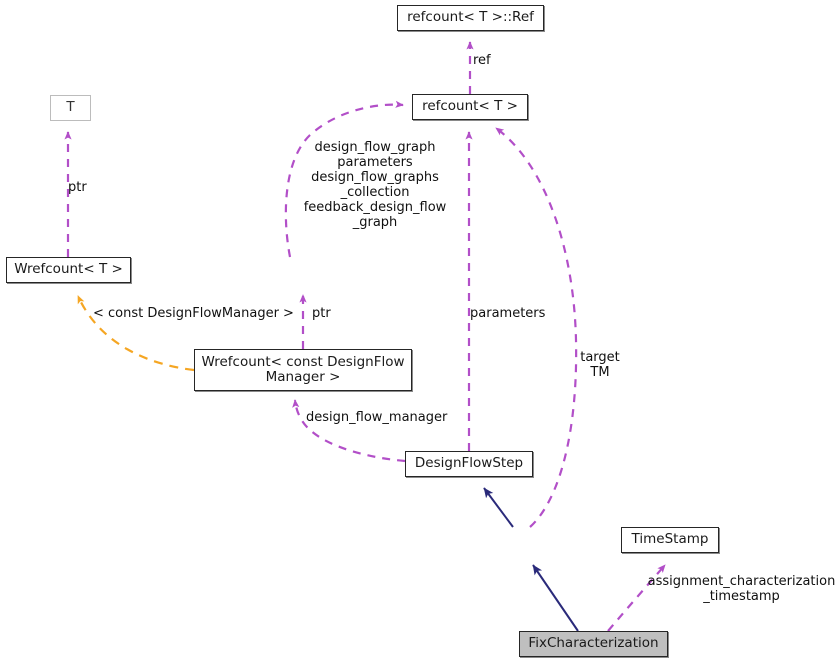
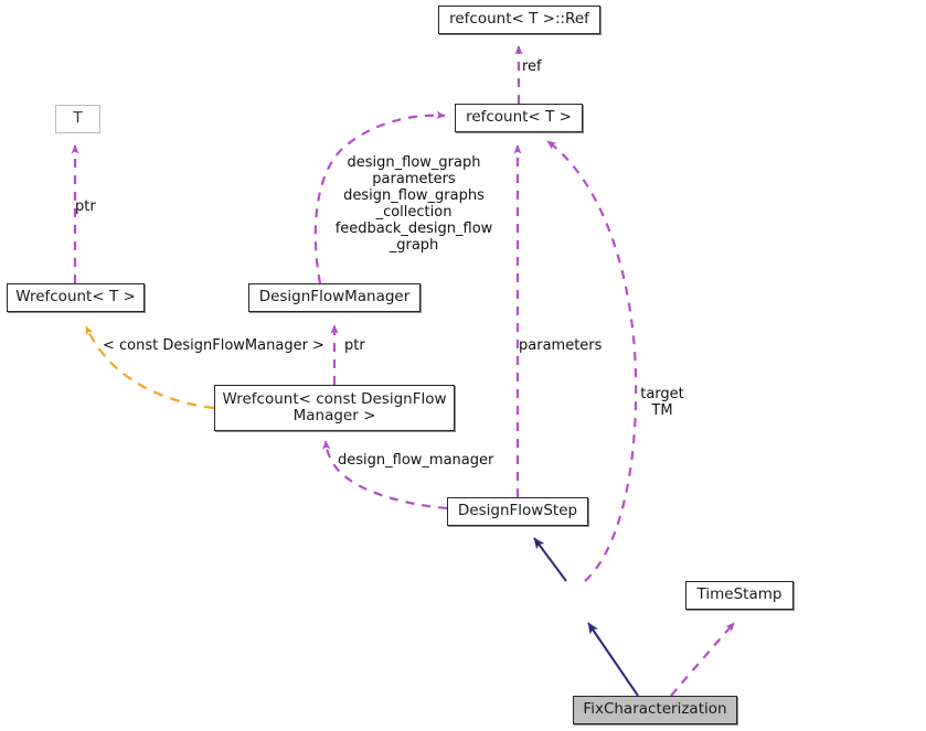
  refcount< T >::Ref
  refcount< T >
  T
  Wrefcount< T >
+ DesignFlowManager
  Wrefcount< const DesignFlow
  Manager >
  DesignFlowStep
  TimeStamp
  FixCharacterization
  ref
  ptr
  design_flow_graph
  parameters
  design_flow_graphs
  _collection
  feedback_design_flow
  _graph
  < const DesignFlowManager >
  ptr
  parameters
  target
  TM
  design_flow_manager
- assignment_characterization
- _timestamp
